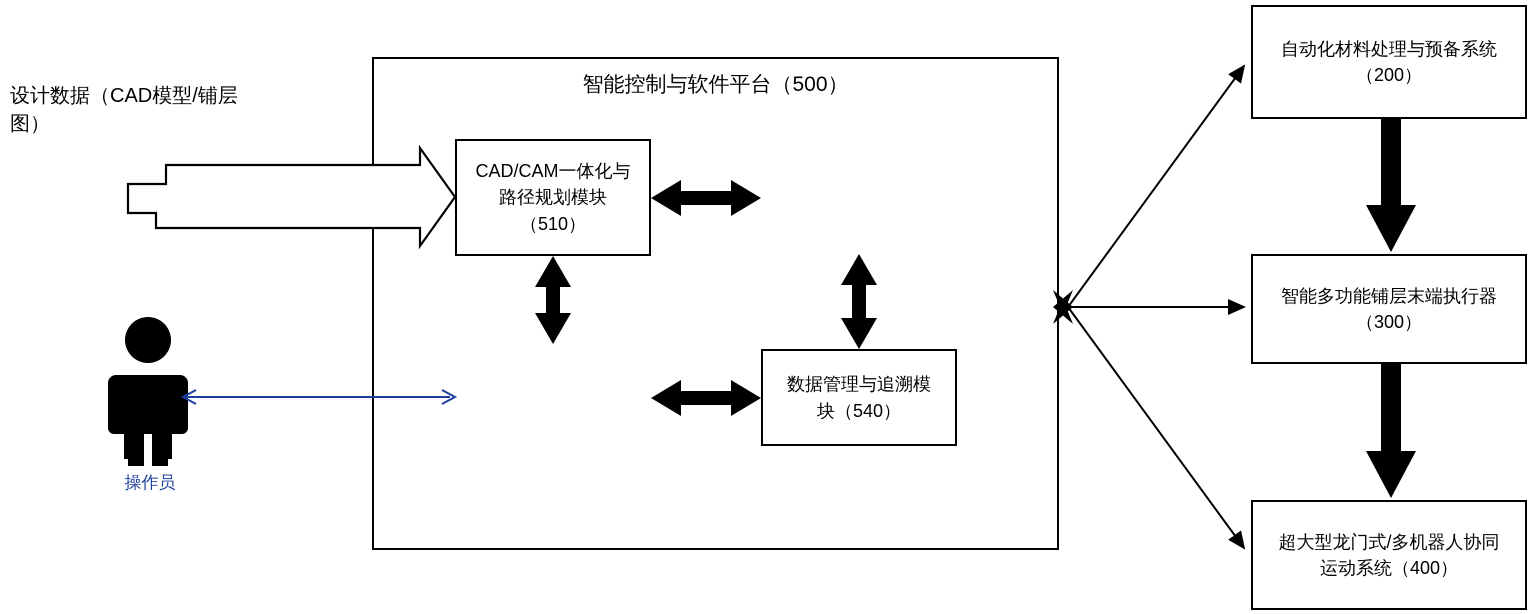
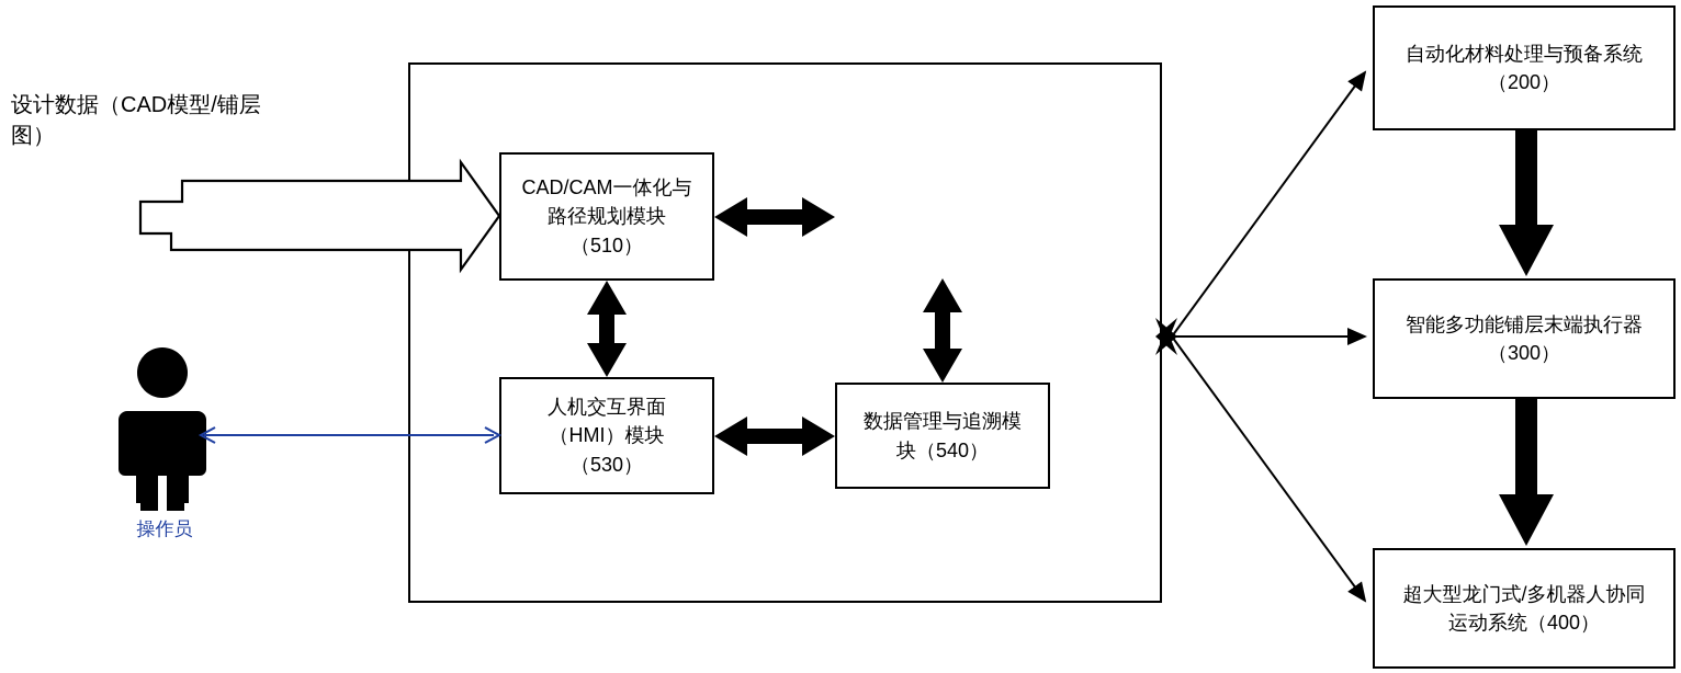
  设计数据（CAD模型/铺层
  图）
  操作员
- 智能控制与软件平台（500）
  CAD/CAM一体化与
  路径规划模块
  （510）
+ 人机交互界面
+ （HMI）模块
+ （530）
  数据管理与追溯模
  块（540）
  自动化材料处理与预备系统
  （200）
  智能多功能铺层末端执行器
  （300）
  超大型龙门式/多机器人协同
  运动系统（400）
